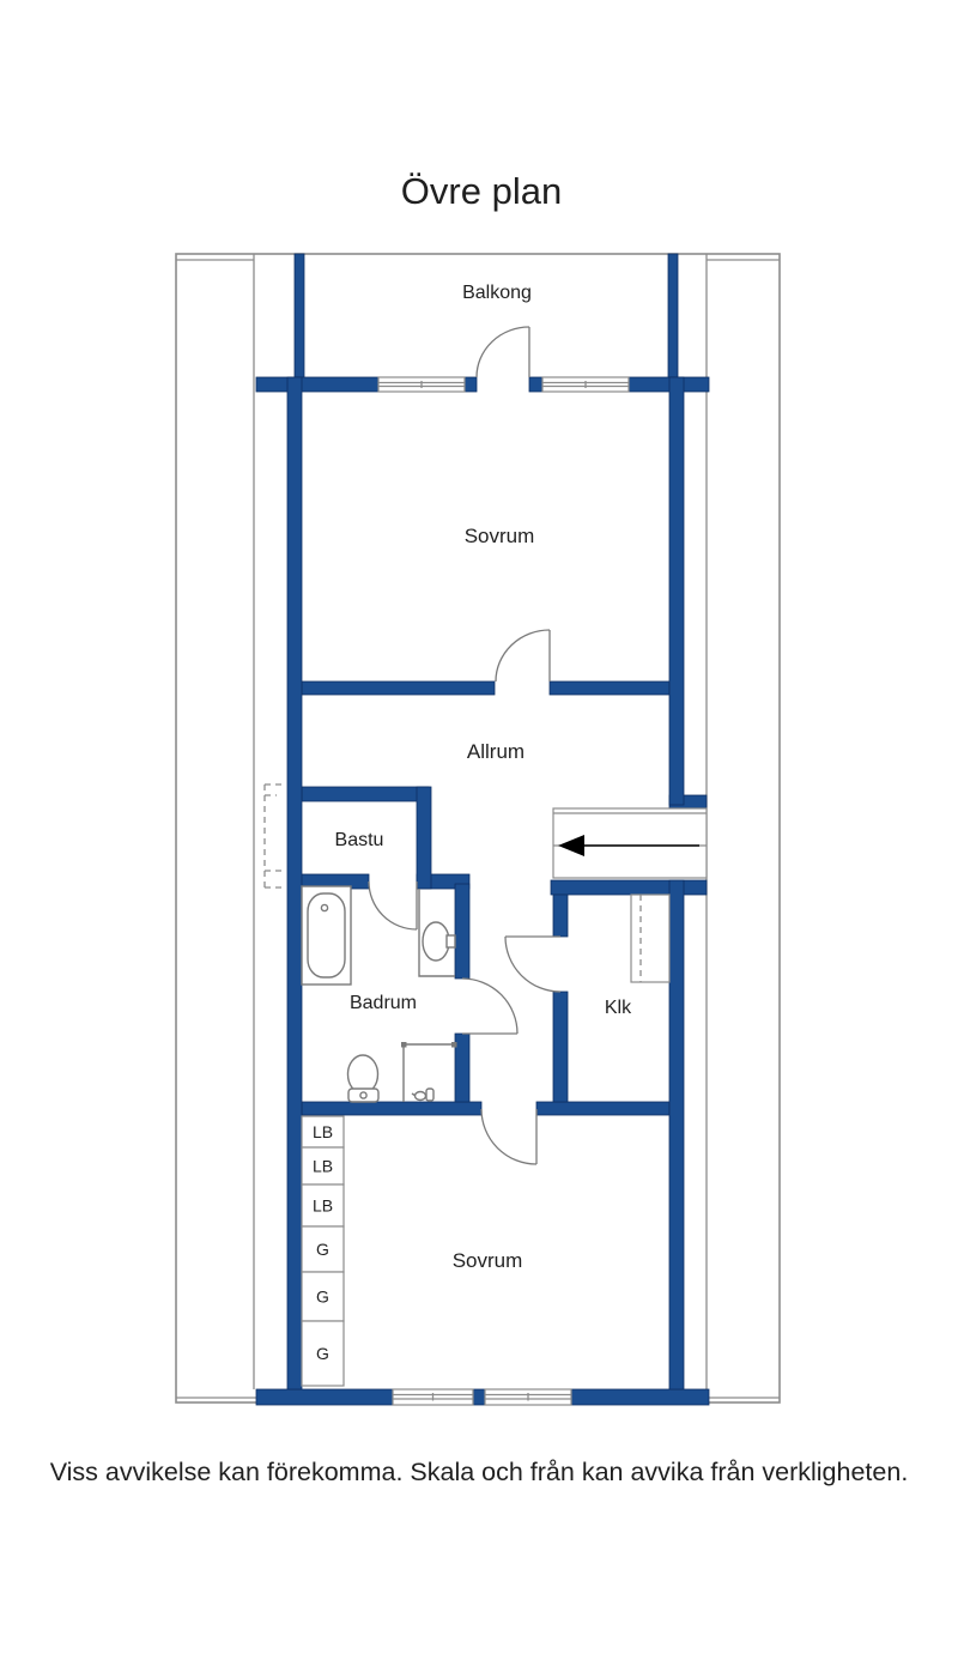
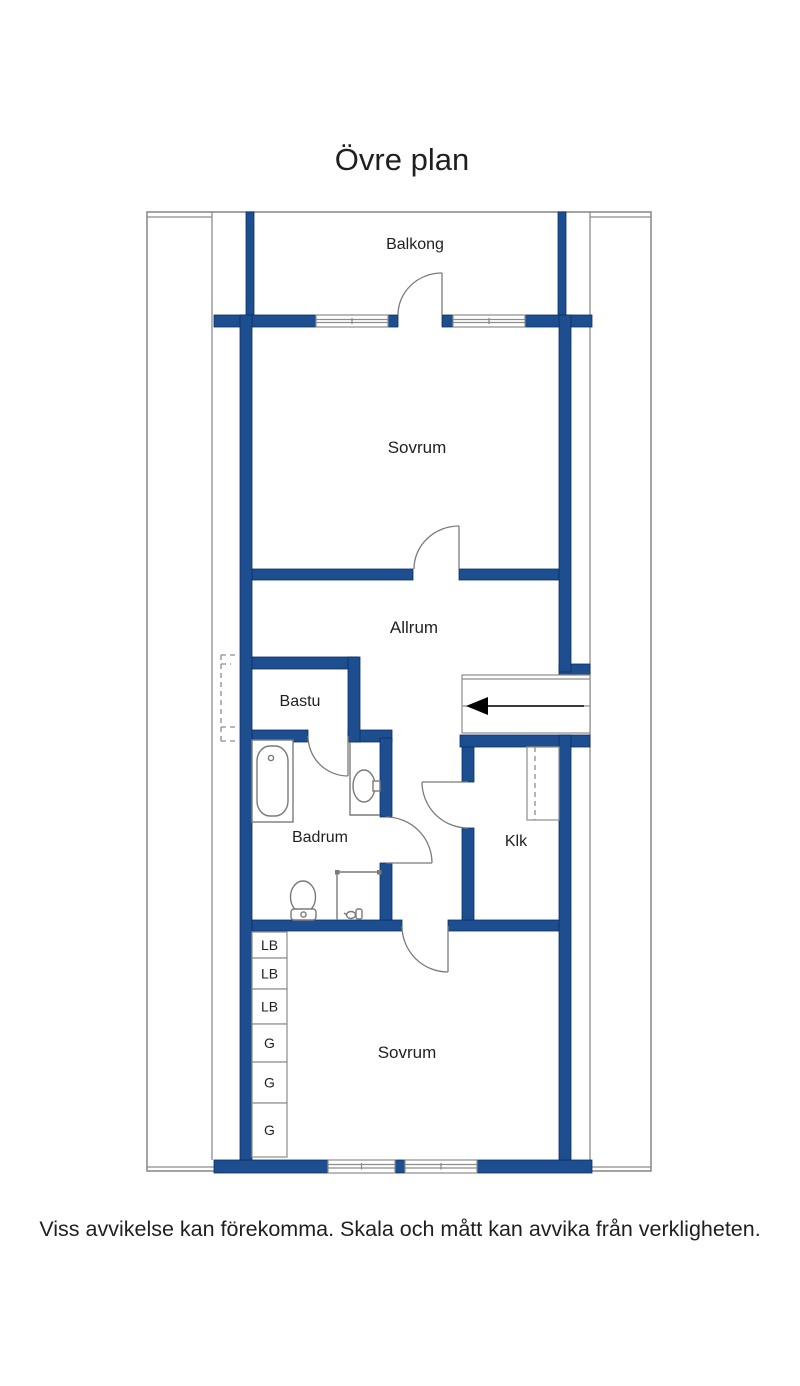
  Övre plan
  Balkong
  LB
  LB
  LB
  G
  G
  G
  Sovrum
  Allrum
  Bastu
  Badrum
  Klk
  Sovrum
- Viss avvikelse kan förekomma. Skala och från kan avvika från verkligheten.
+ Viss avvikelse kan förekomma. Skala och mått kan avvika från verkligheten.
